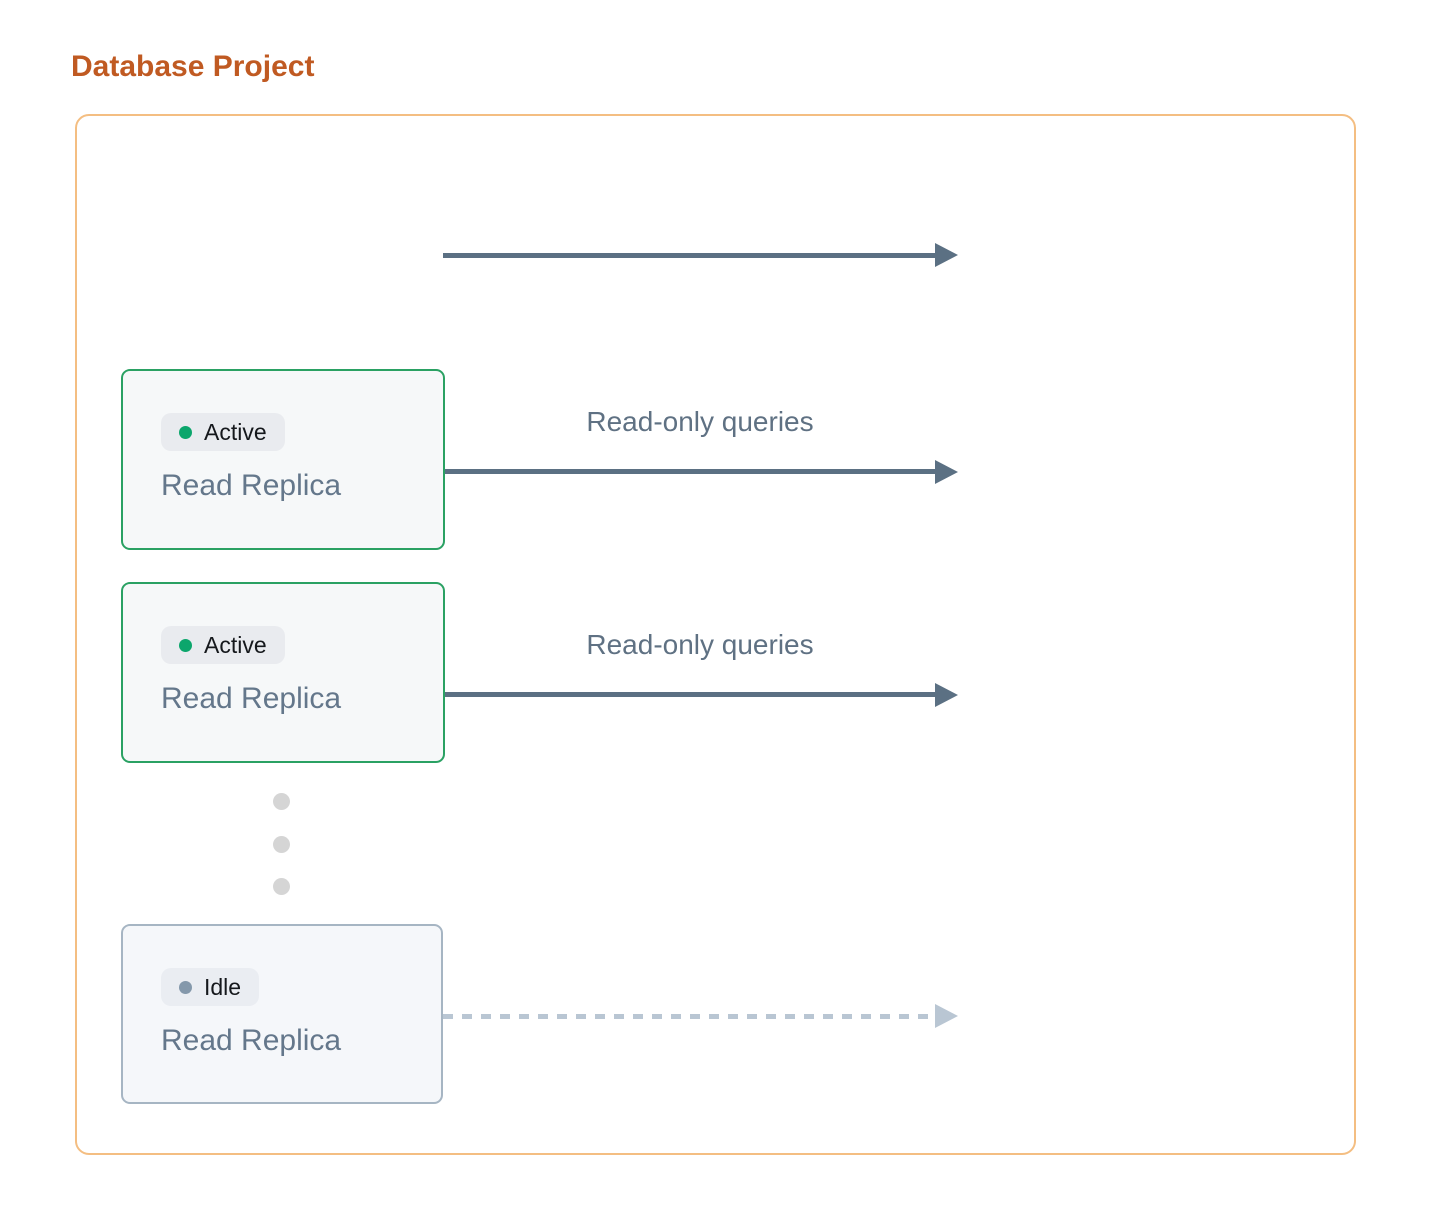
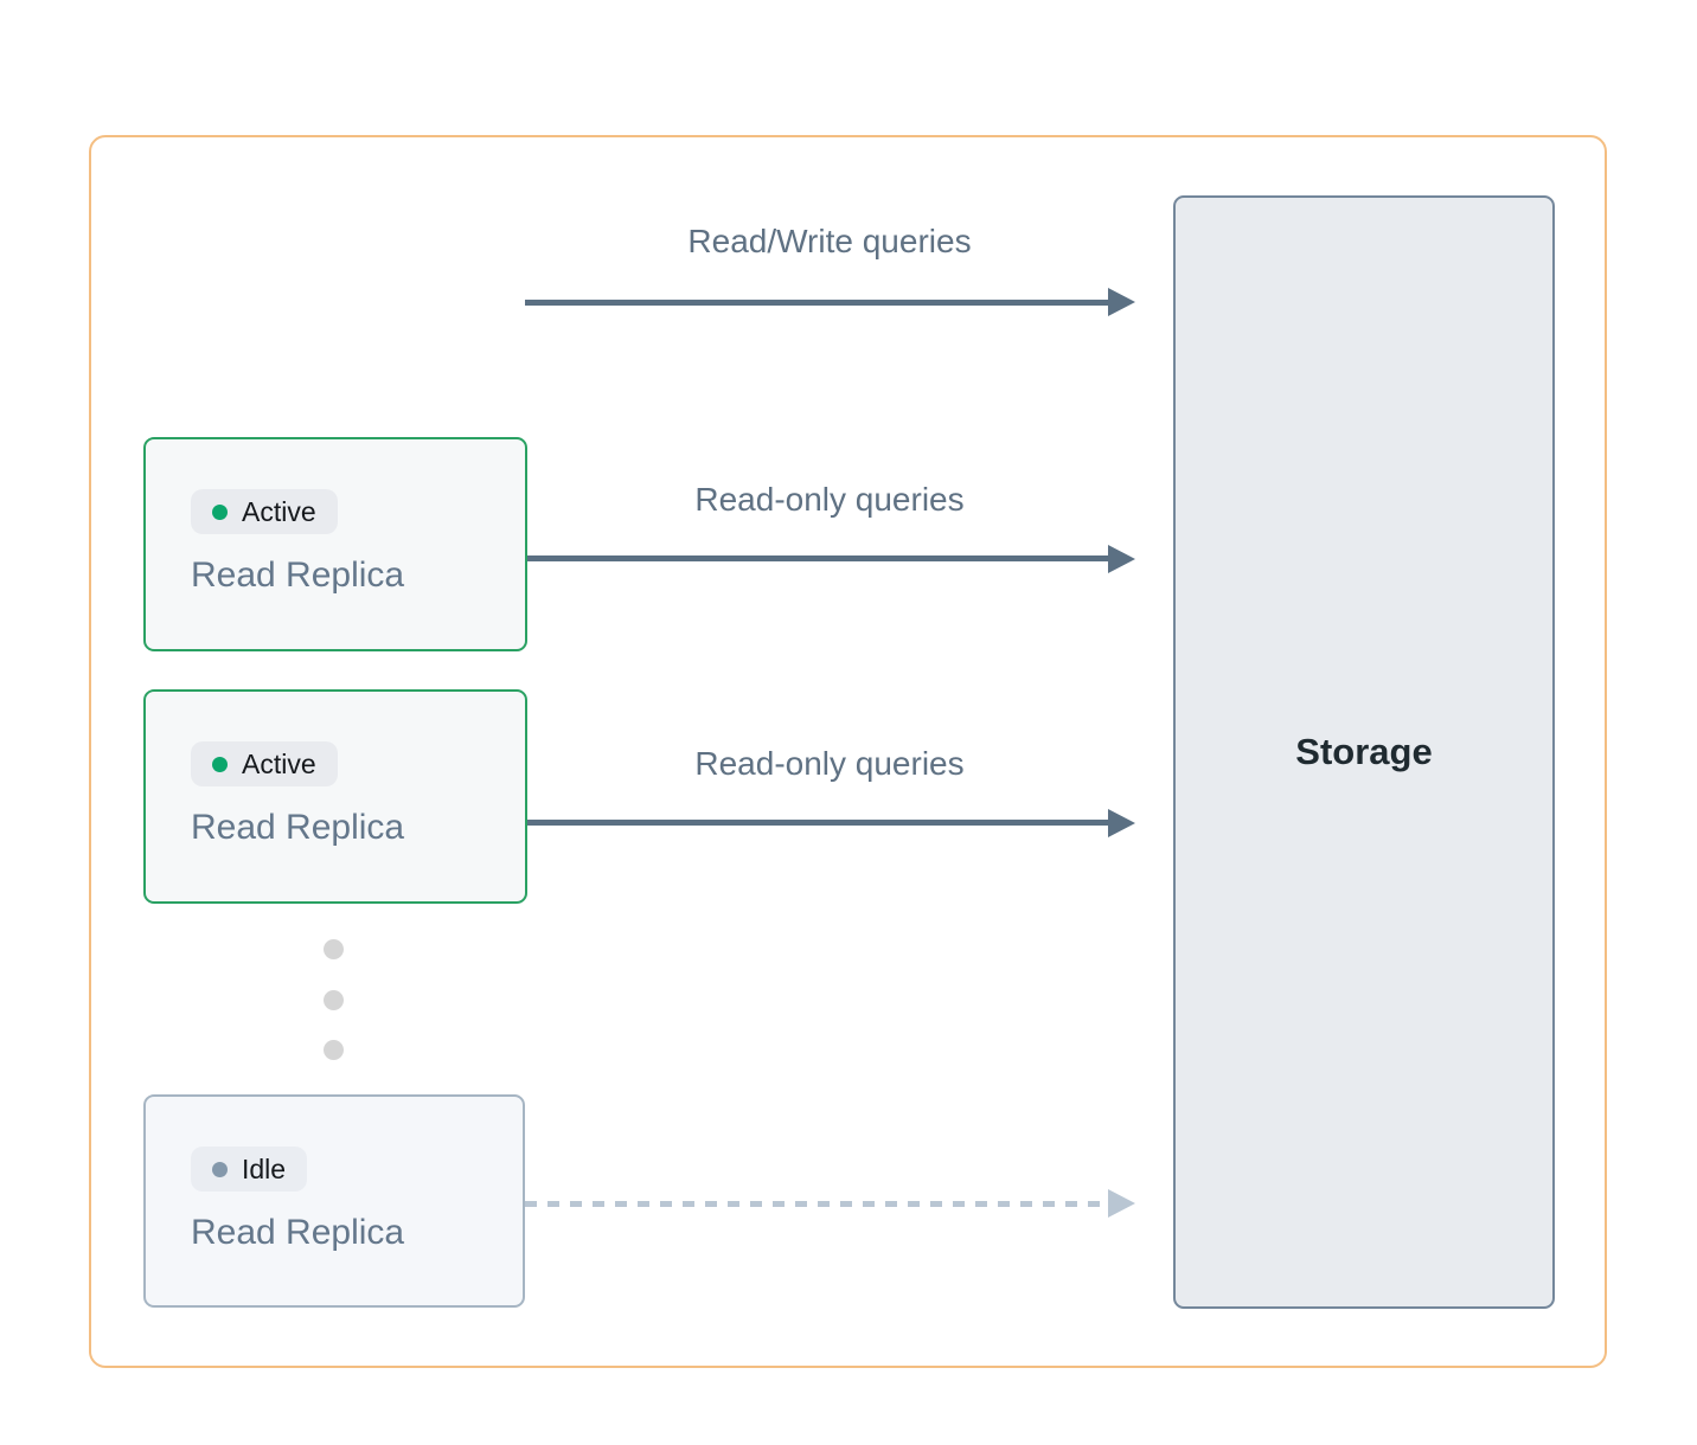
- Database Project
  Active
  Read Replica
  Active
  Read Replica
  Idle
  Read Replica
+ Storage
+ Read/Write queries
  Read-only queries
  Read-only queries
